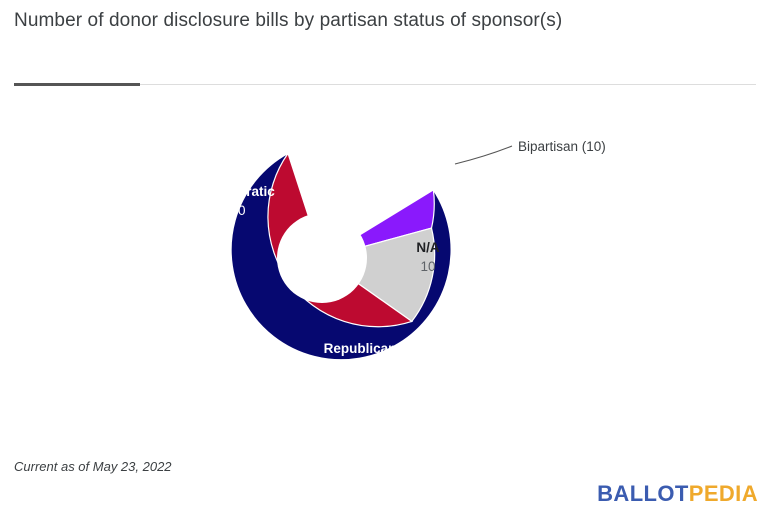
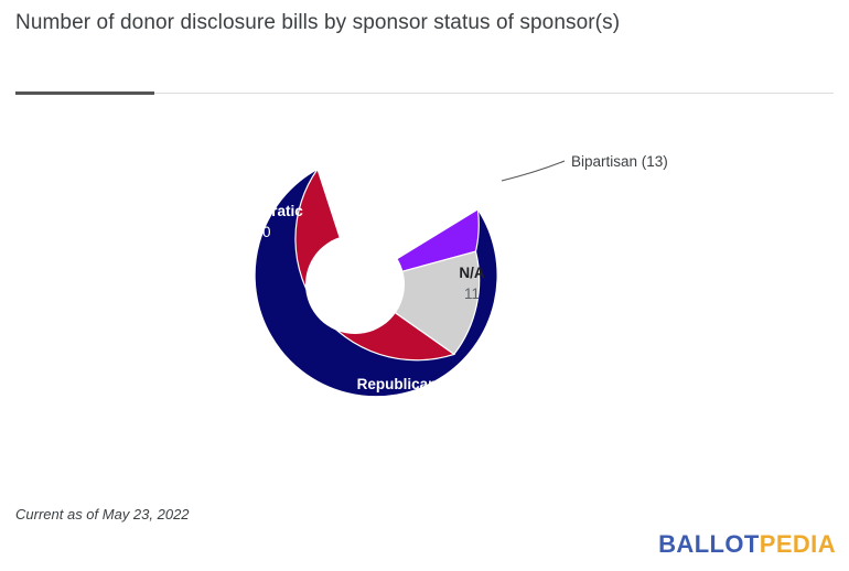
- Number of donor disclosure bills by partisan status of sponsor(s)
+ Number of donor disclosure bills by sponsor status of sponsor(s)
  Democratic
  60
  Republican
  N/A
- 10
+ 11
- Bipartisan (10)
+ Bipartisan (13)
  Current as of May 23, 2022
  BALLOTPEDIA
